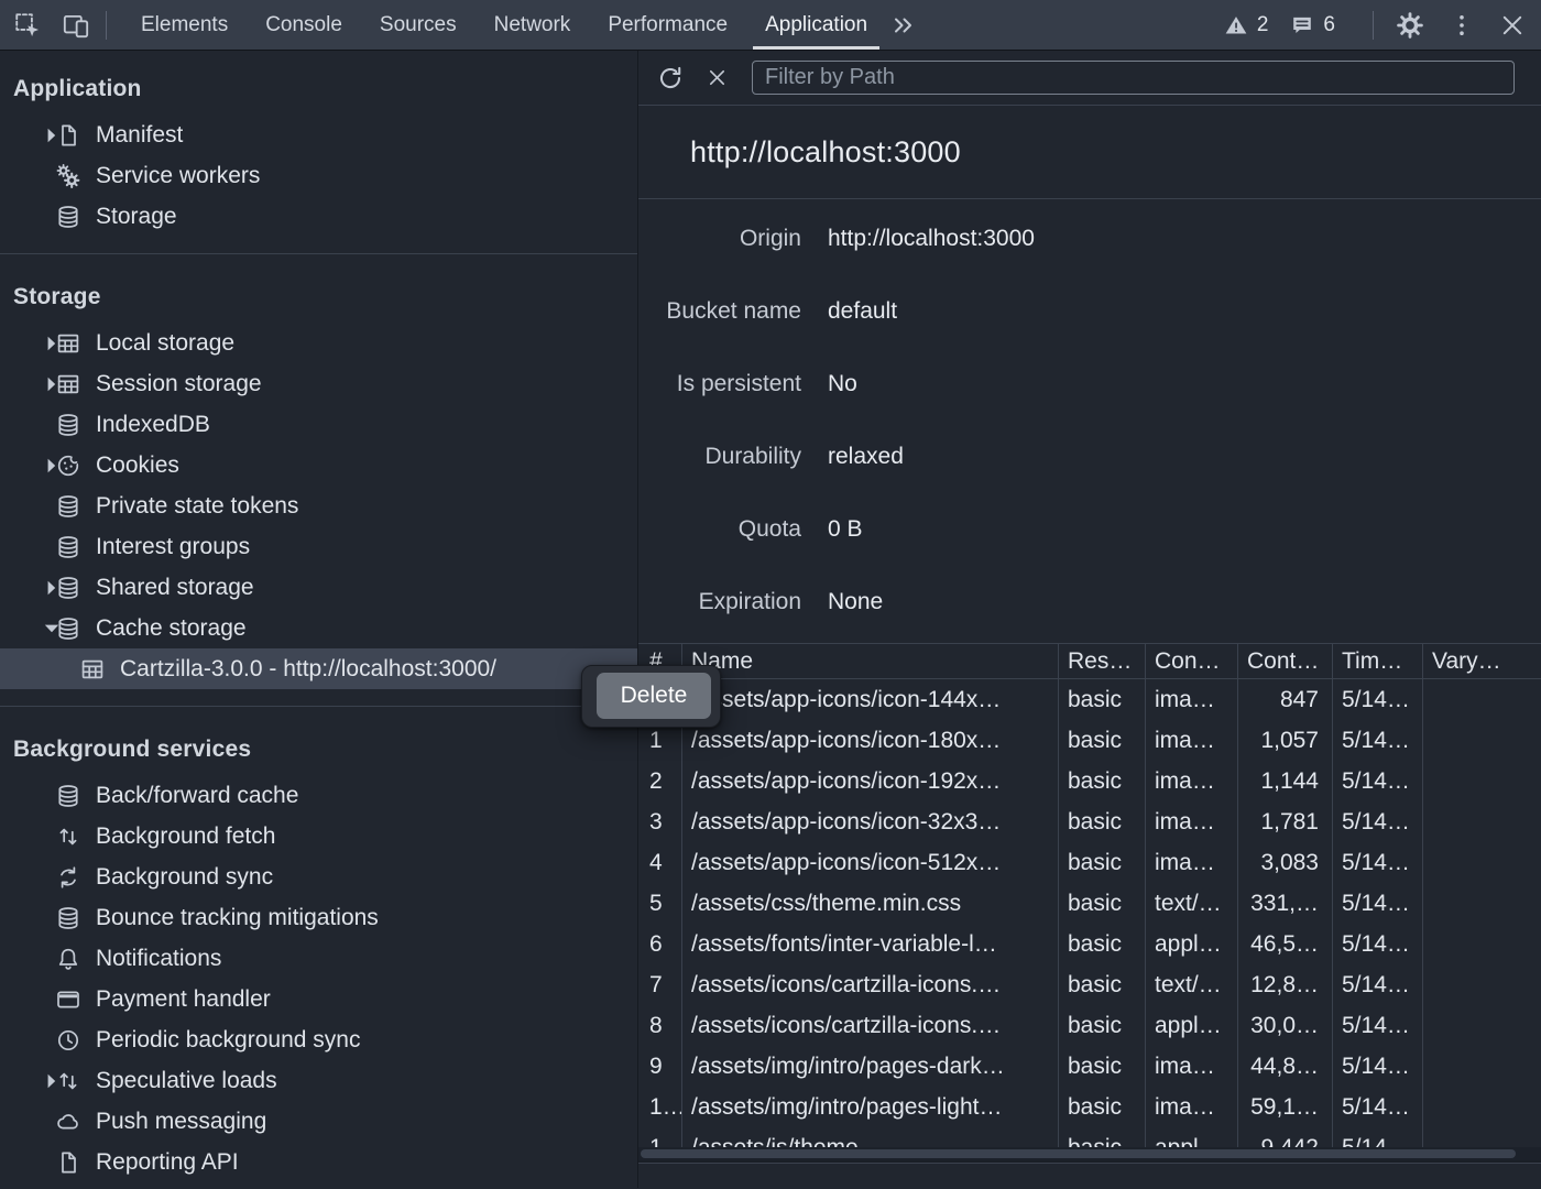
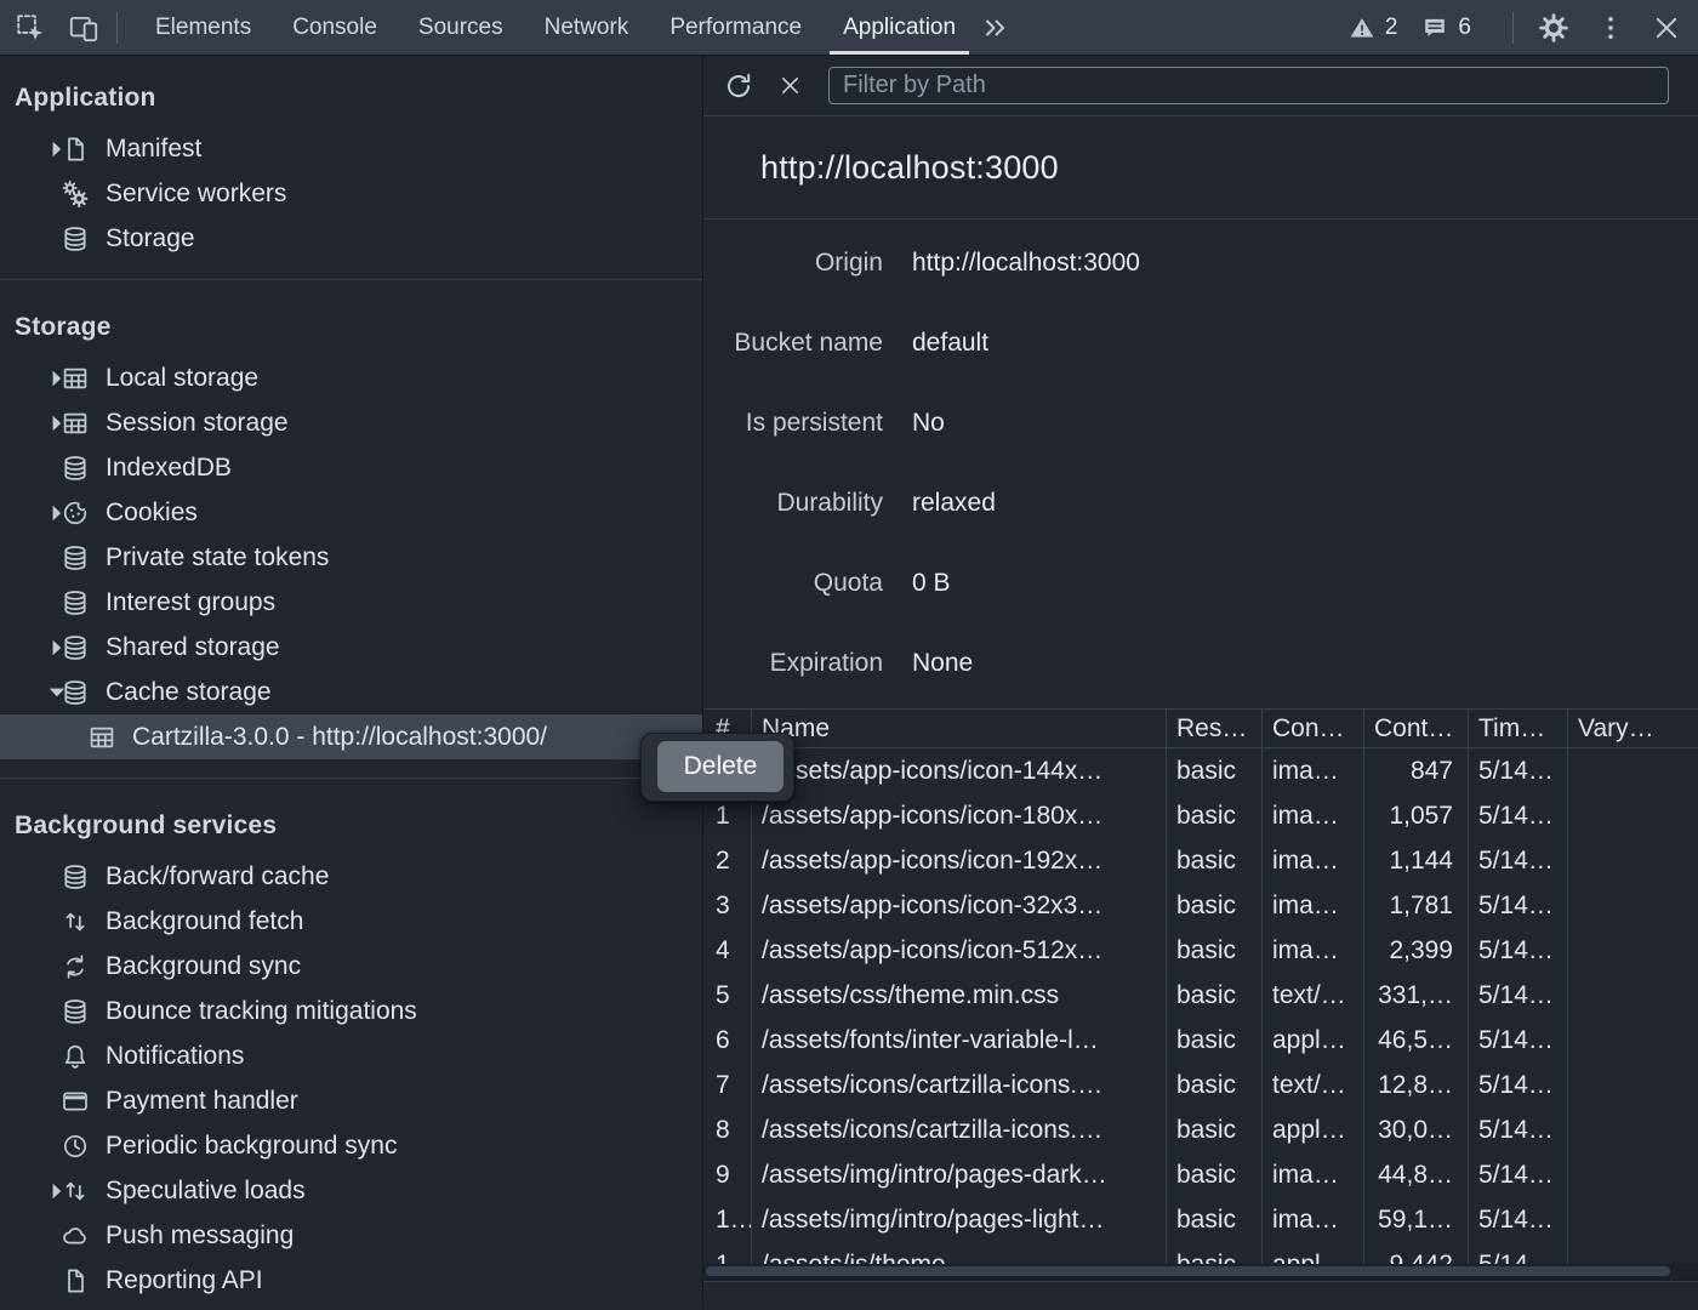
  Elements
  Console
  Sources
  Network
  Performance
  Application
  2
  6
  Application
  Manifest
  Service workers
  Storage
  Storage
  Local storage
  Session storage
  IndexedDB
  Cookies
  Private state tokens
  Interest groups
  Shared storage
  Cache storage
  Cartzilla-3.0.0 - http://localhost:3000/
  Background services
  Back/forward cache
  Background fetch
  Background sync
  Bounce tracking mitigations
  Notifications
  Payment handler
  Periodic background sync
  Speculative loads
  Push messaging
  Reporting API
  Filter by Path
  http://localhost:3000
  Origin
  http://localhost:3000
  Bucket name
  default
  Is persistent
  No
  Durability
  relaxed
  Quota
  0 B
  Expiration
  None
  #
  Name
  Res…
  Con…
  Cont…
  Tim…
  Vary…
  sets/app-icons/icon-144x…
  basic
  ima…
  847
  5/14…
  1
  /assets/app-icons/icon-180x…
  basic
  ima…
  1,057
  5/14…
  2
  /assets/app-icons/icon-192x…
  basic
  ima…
  1,144
  5/14…
  3
  /assets/app-icons/icon-32x3…
  basic
  ima…
  1,781
  5/14…
  4
  /assets/app-icons/icon-512x…
  basic
  ima…
- 3,083
+ 2,399
  5/14…
  5
  /assets/css/theme.min.css
  basic
  text/…
  331,…
  5/14…
  6
  /assets/fonts/inter-variable-l…
  basic
  appl…
  46,5…
  5/14…
  7
  /assets/icons/cartzilla-icons.…
  basic
  text/…
  12,8…
  5/14…
  8
  /assets/icons/cartzilla-icons.…
  basic
  appl…
  30,0…
  5/14…
  9
  /assets/img/intro/pages-dark…
  basic
  ima…
  44,8…
  5/14…
  1…
  /assets/img/intro/pages-light…
  basic
  ima…
  59,1…
  5/14…
  Delete
